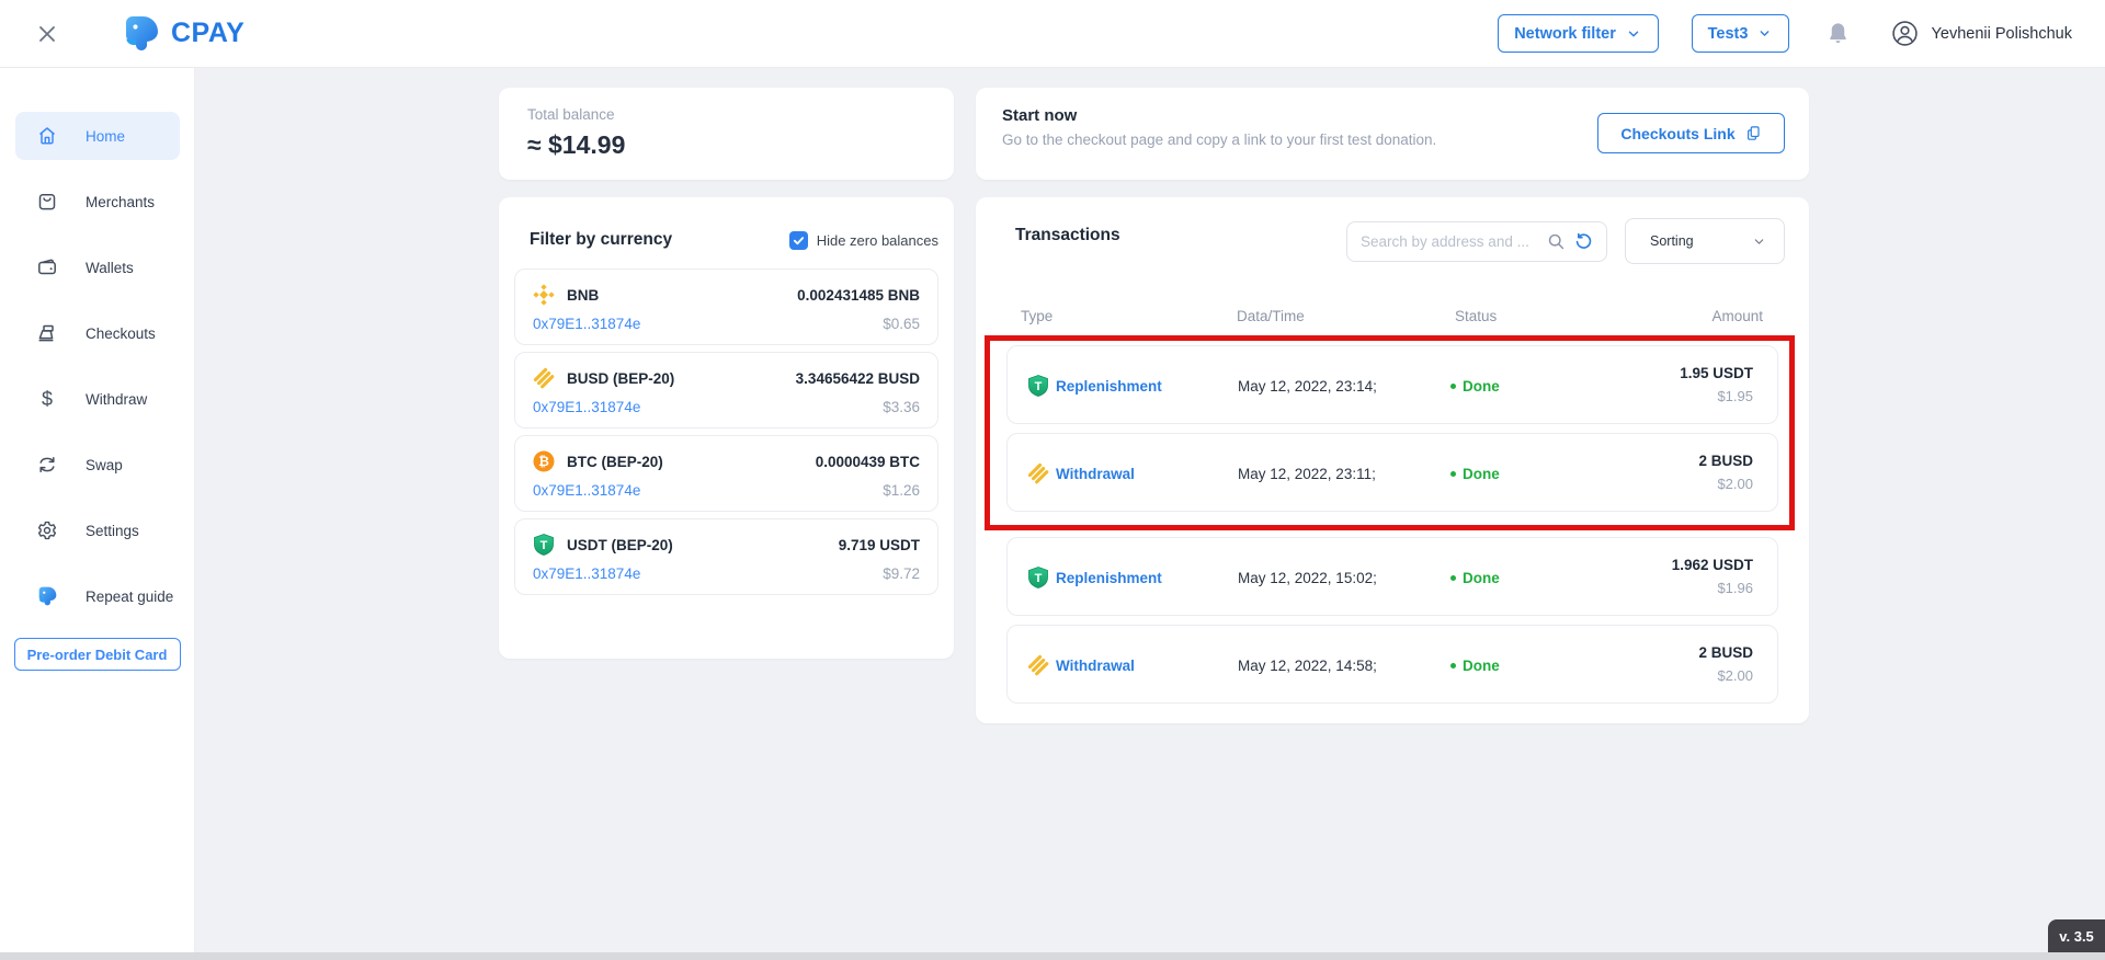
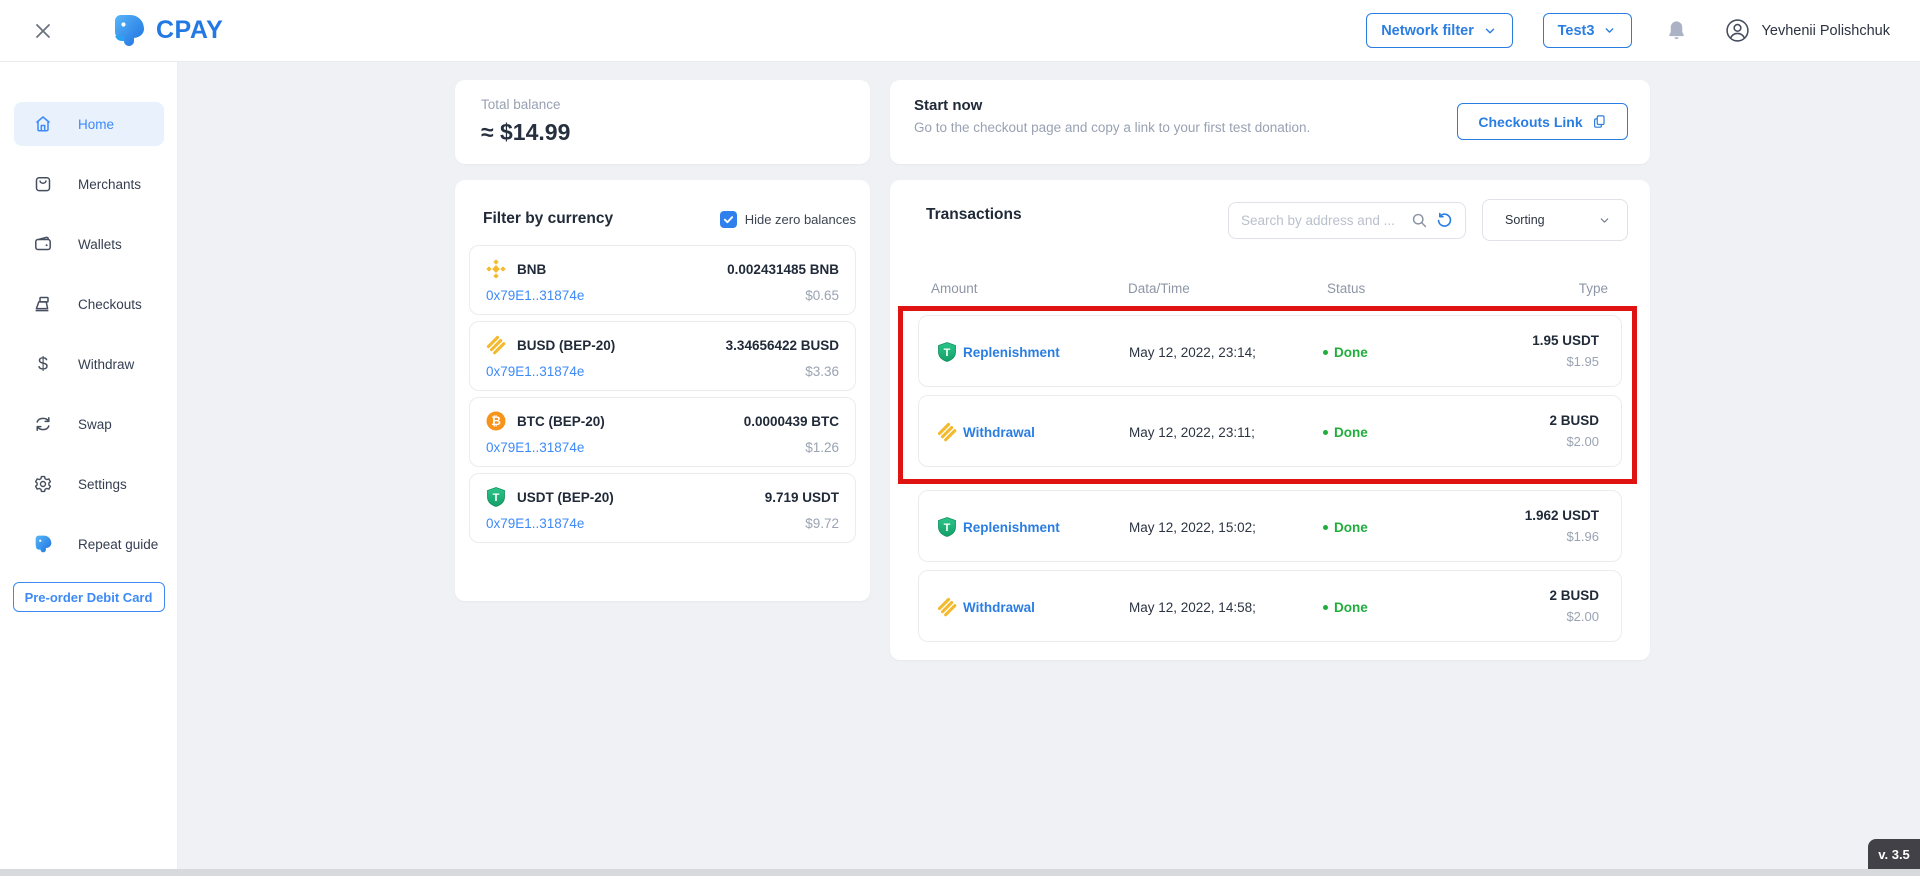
  CPAY
  Network filter
  Test3
  Yevhenii Polishchuk
  Home
  Merchants
  Wallets
  Checkouts
  $
  Withdraw
  Swap
  Settings
  Repeat guide
  Pre-order Debit Card
  Total balance
  ≈ $14.99
  Start now
  Go to the checkout page and copy a link to your first test donation.
  Checkouts Link
  Filter by currency
  Hide zero balances
  BNB
  0.002431485 BNB
  0x79E1..31874e
  $0.65
  BUSD (BEP-20)
  3.34656422 BUSD
  0x79E1..31874e
  $3.36
  BTC (BEP-20)
  0.0000439 BTC
  0x79E1..31874e
  $1.26
  USDT (BEP-20)
  9.719 USDT
  0x79E1..31874e
  $9.72
  Transactions
  Search by address and ...
  Sorting
- Type
+ Amount
  Data/Time
  Status
- Amount
+ Type
  Replenishment
  May 12, 2022, 23:14;
  Done
  1.95 USDT
  $1.95
  Withdrawal
  May 12, 2022, 23:11;
  Done
  2 BUSD
  $2.00
  Replenishment
  May 12, 2022, 15:02;
  Done
  1.962 USDT
  $1.96
  Withdrawal
  May 12, 2022, 14:58;
  Done
  2 BUSD
  $2.00
  v. 3.5
